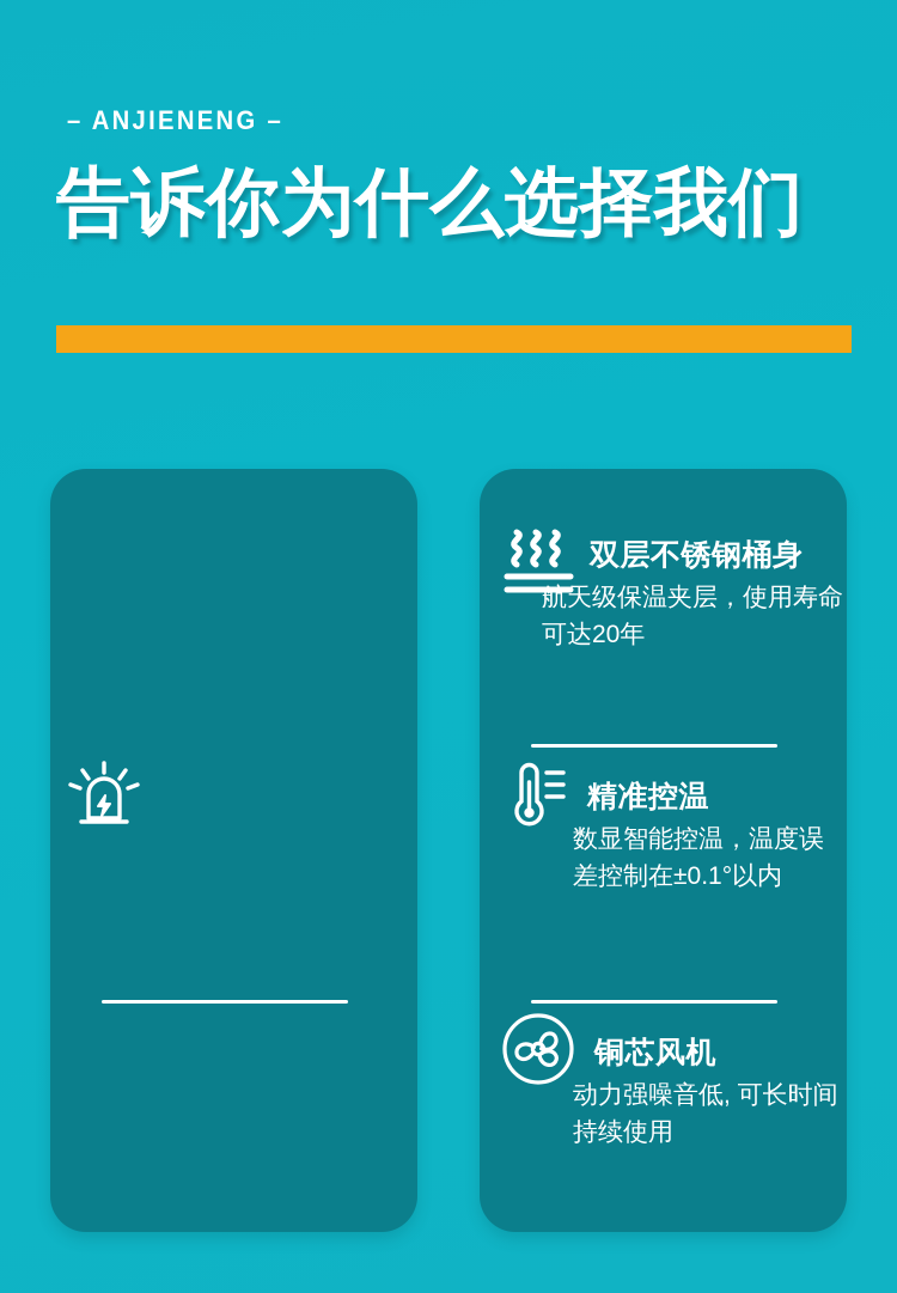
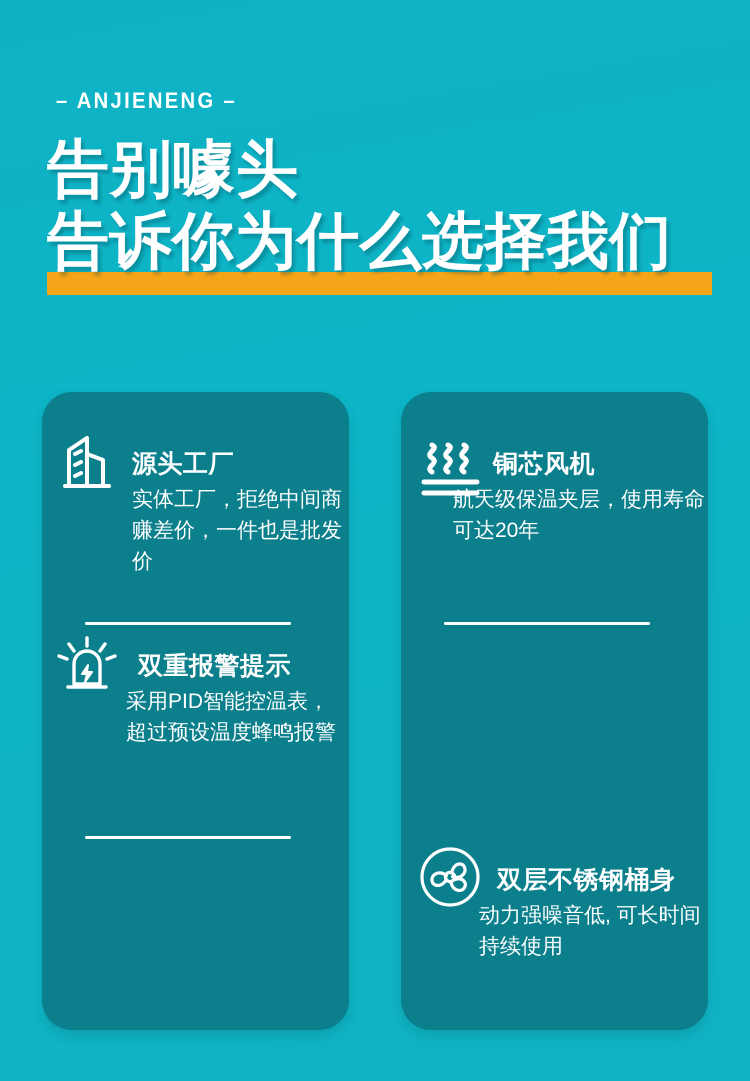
  – ANJIENENG –
+ 告别噱头
  告诉你为什么选择我们
+ 源头工厂
+ 实体工厂，拒绝中间商赚差价，一件也是批发价
+ 双重报警提示
+ 采用PID智能控温表，超过预设温度蜂鸣报警
- 双层不锈钢桶身
+ 铜芯风机
  航天级保温夹层，使用寿命可达20年
- 精准控温
- 数显智能控温，温度误差控制在±0.1°以内
- 铜芯风机
+ 双层不锈钢桶身
  动力强噪音低, 可长时间持续使用
